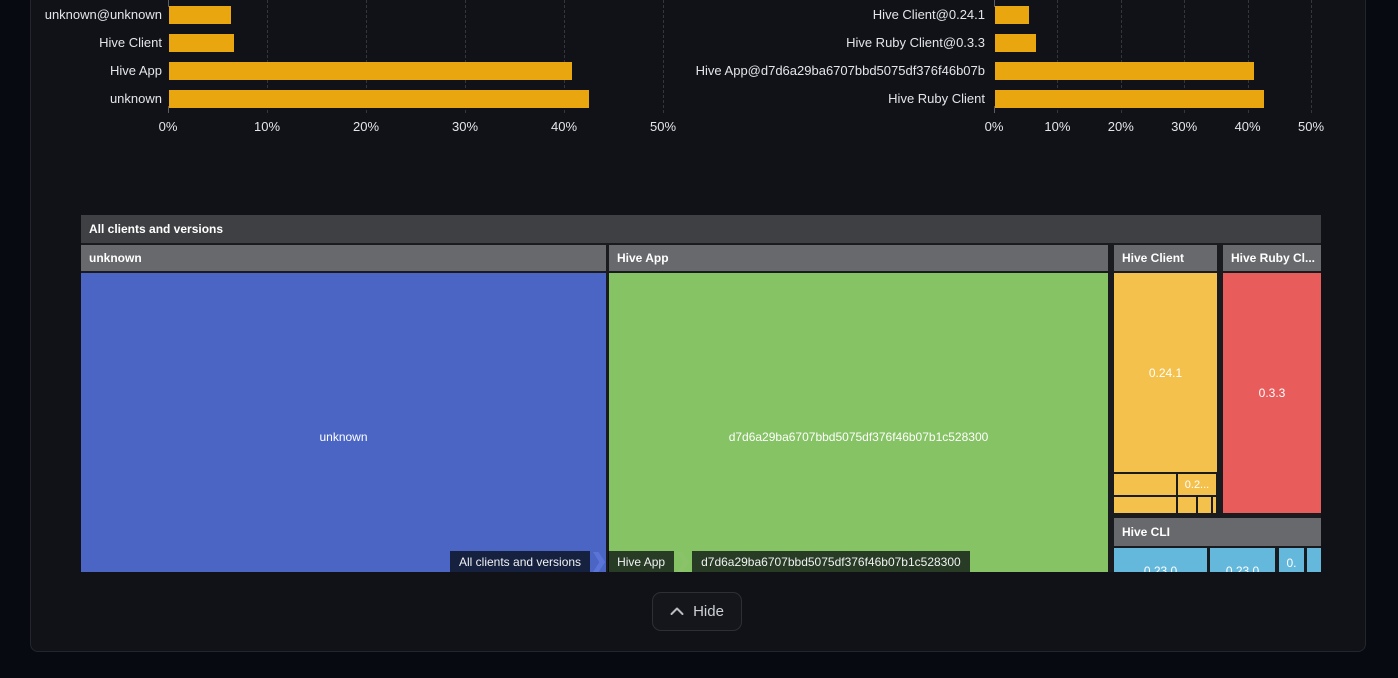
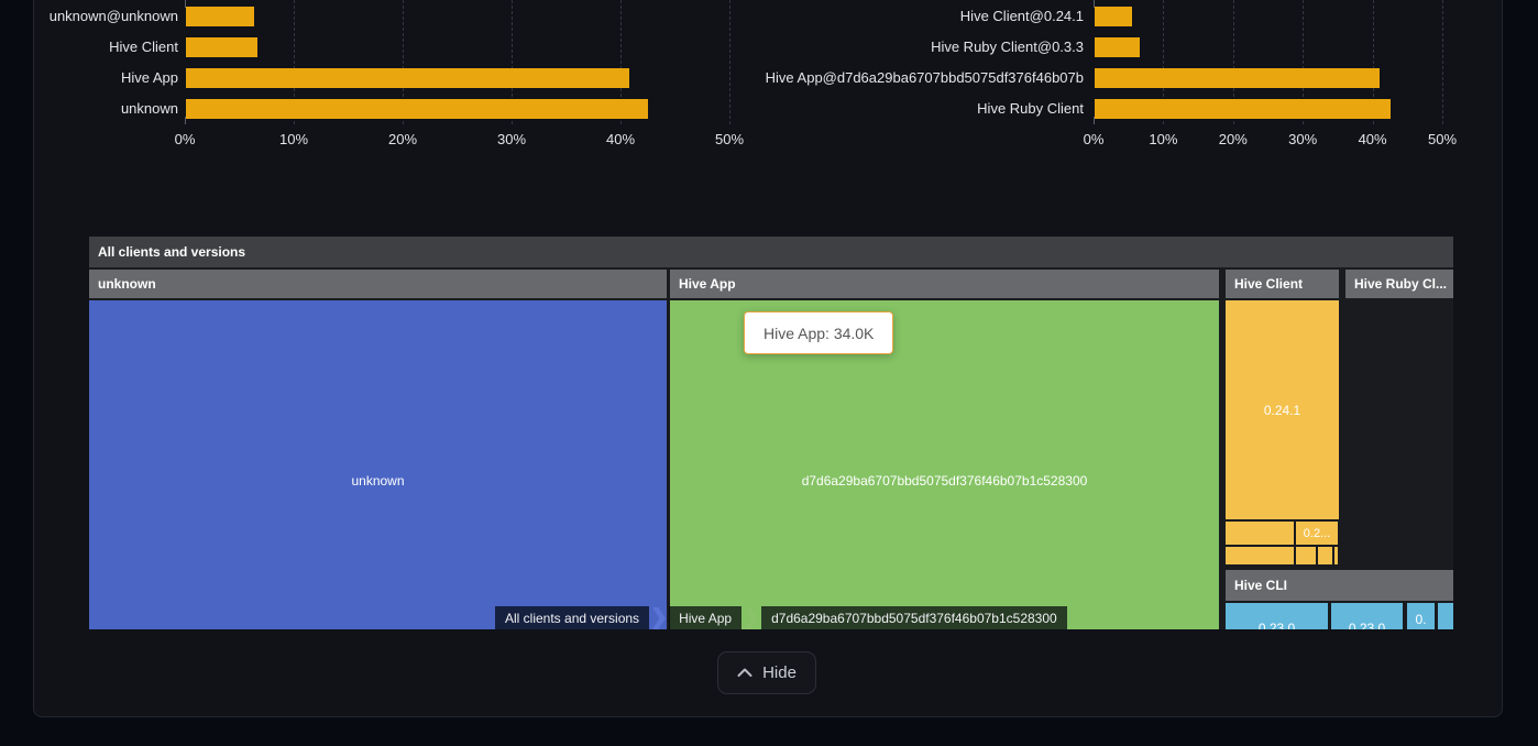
  0%
  10%
  20%
  30%
  40%
  50%
  unknown@unknown
  Hive Client
  Hive App
  unknown
  0%
  10%
  20%
  30%
  40%
  50%
  Hive Client@0.24.1
  Hive Ruby Client@0.3.3
  Hive App@d7d6a29ba6707bbd5075df376f46b07b
  Hive Ruby Client
  All clients and versions
  unknown
  unknown
  Hive App
  d7d6a29ba6707bbd5075df376f46b07b1c528300
  Hive Client
  0.24.1
  0.2...
  Hive Ruby Cl...
- 0.3.3
  Hive CLI
  0.23.0
  0.23.0
  0.
  All clients and versions
  Hive App
  d7d6a29ba6707bbd5075df376f46b07b1c528300
+ Hive App: 34.0K
  Hide
